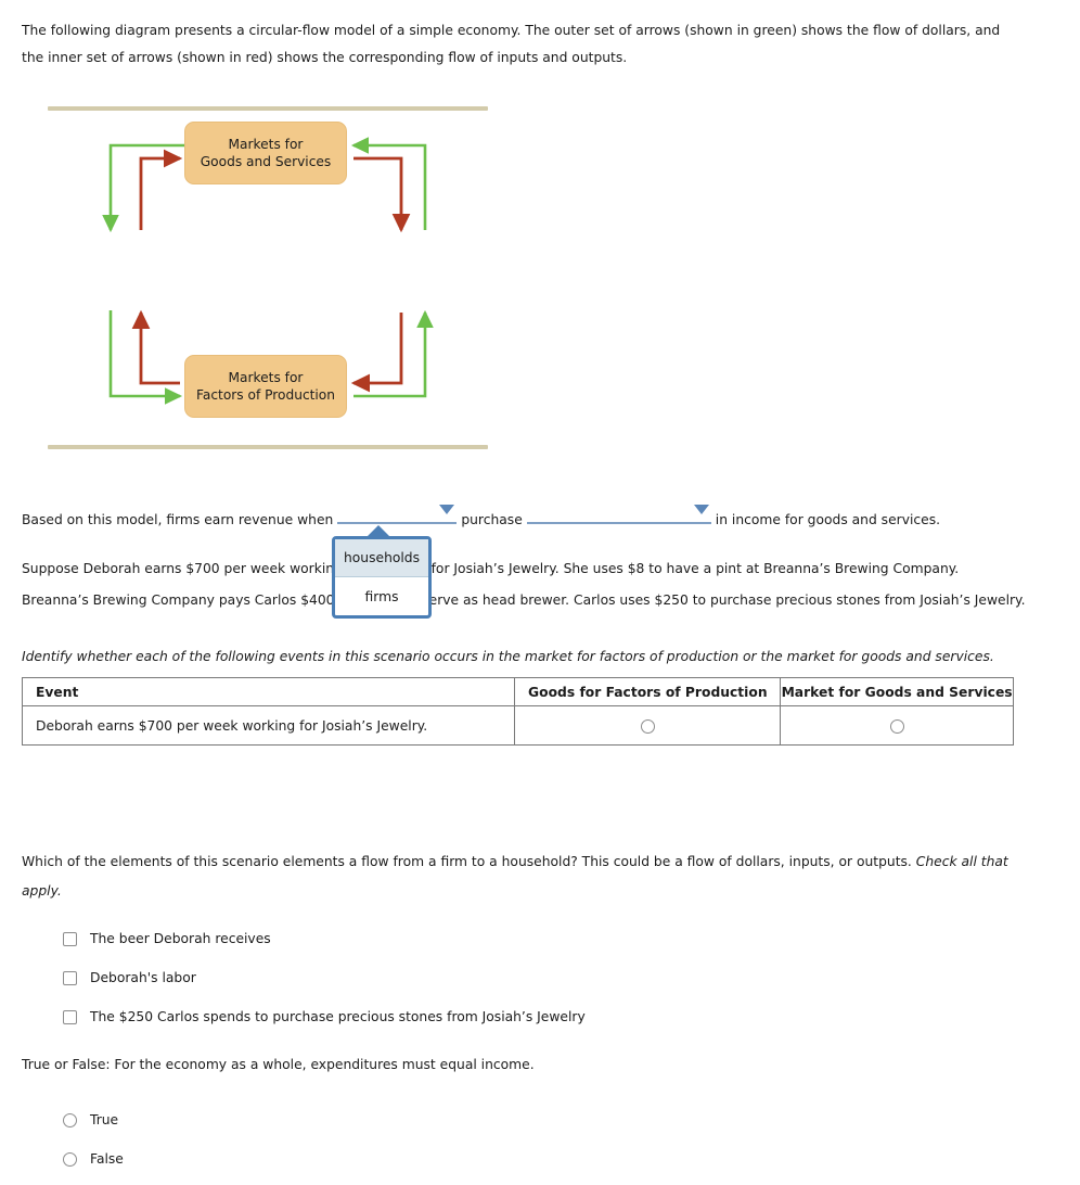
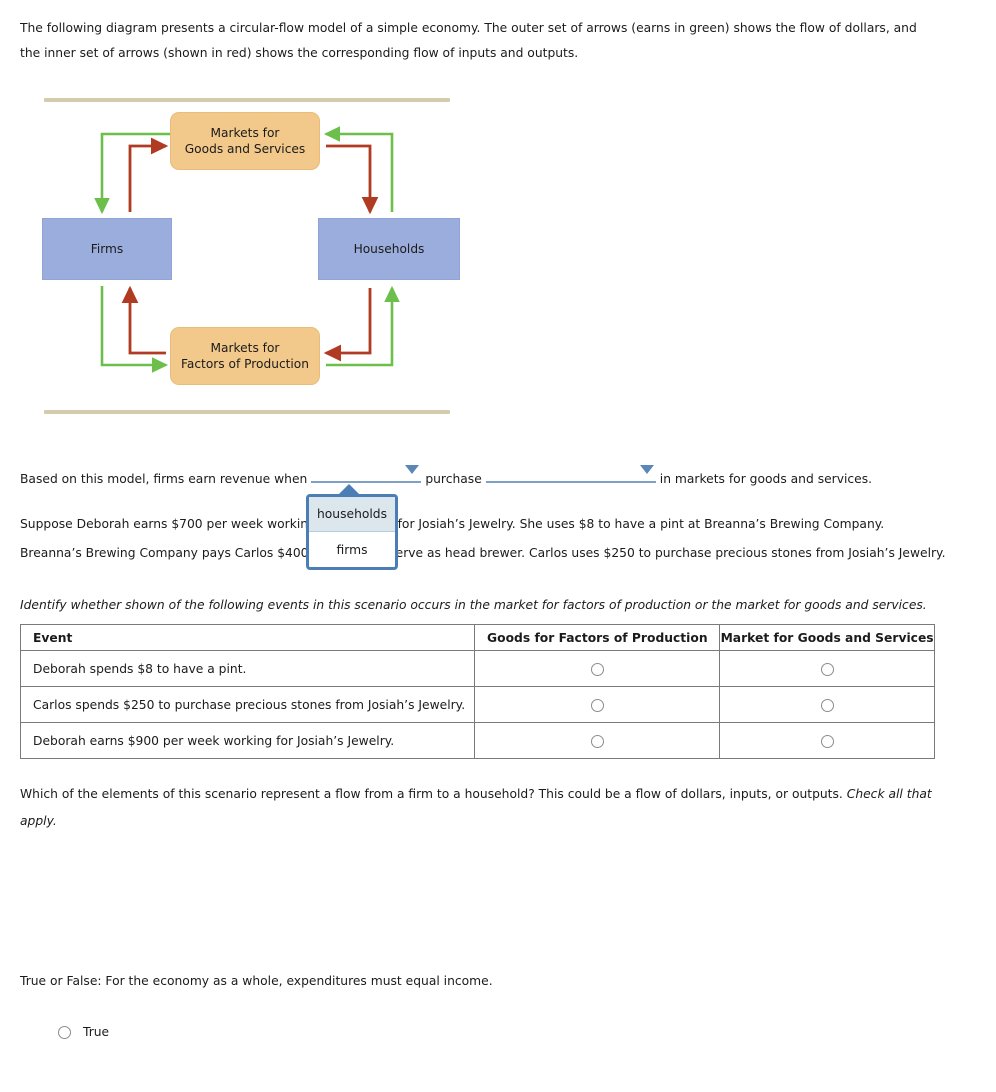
- The following diagram presents a circular-flow model of a simple economy. The outer set of arrows (shown in green) shows the flow of dollars, and the inner set of arrows (shown in red) shows the corresponding flow of inputs and outputs.
+ The following diagram presents a circular-flow model of a simple economy. The outer set of arrows (earns in green) shows the flow of dollars, and the inner set of arrows (shown in red) shows the corresponding flow of inputs and outputs.
  Markets for
  Goods and Services
  Markets for
  Factors of Production
+ Firms
+ Households
- Based on this model, firms earn revenue when purchase in income for goods and services.
+ Based on this model, firms earn revenue when purchase in markets for goods and services.
  Suppose Deborah earns $700 per week workin for Josiah’s Jewelry. She uses $8 to have a pint at Breanna’s Brewing Company.
  Breanna’s Brewing Company pays Carlos $400erve as head brewer. Carlos uses $250 to purchase precious stones from Josiah’s Jewelry.
  households
  firms
- Identify whether each of the following events in this scenario occurs in the market for factors of production or the market for goods and services.
+ Identify whether shown of the following events in this scenario occurs in the market for factors of production or the market for goods and services.
  Event	Goods for Factors of Production	Market for Goods and Services
+ Deborah spends $8 to have a pint.
+ Carlos spends $250 to purchase precious stones from Josiah’s Jewelry.
- Deborah earns $700 per week working for Josiah’s Jewelry.
+ Deborah earns $900 per week working for Josiah’s Jewelry.
- Which of the elements of this scenario elements a flow from a firm to a household? This could be a flow of dollars, inputs, or outputs. Check all that apply.
+ Which of the elements of this scenario represent a flow from a firm to a household? This could be a flow of dollars, inputs, or outputs. Check all that apply.
- The beer Deborah receives
- Deborah's labor
- The $250 Carlos spends to purchase precious stones from Josiah’s Jewelry
  True or False: For the economy as a whole, expenditures must equal income.
  True
- False
